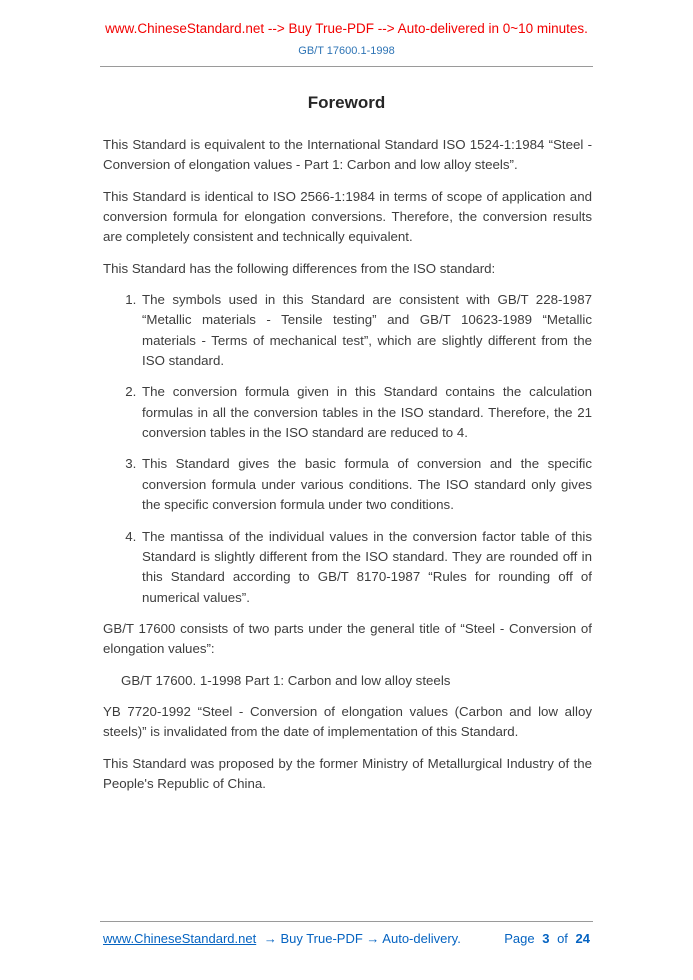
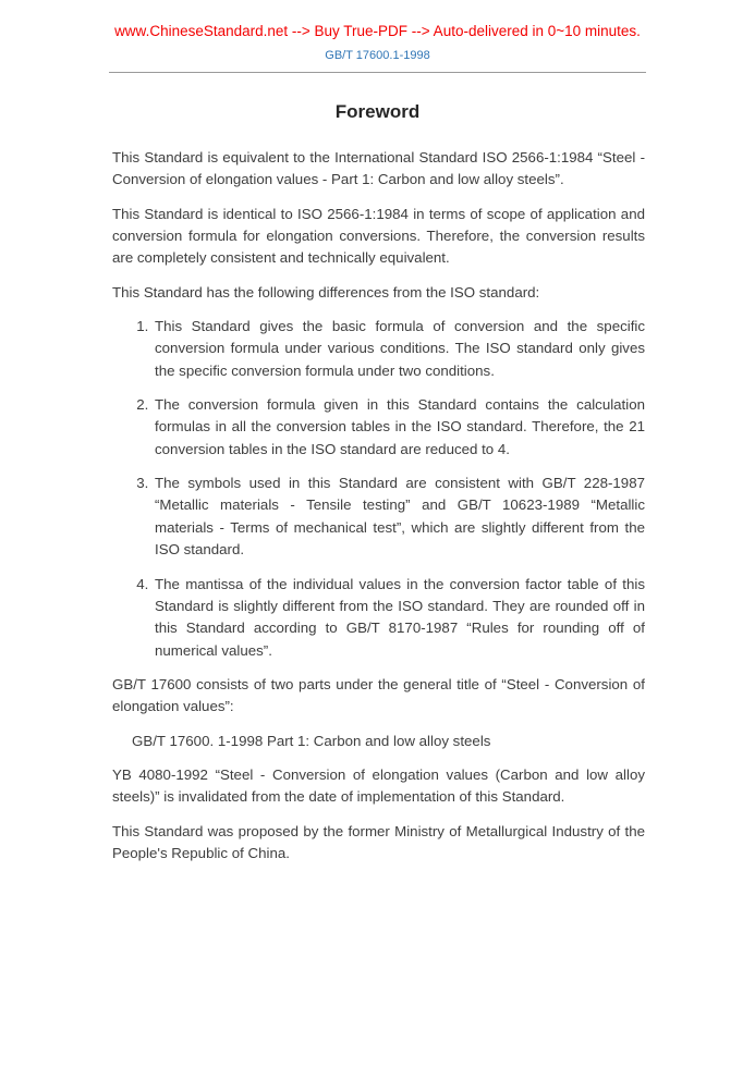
  www.ChineseStandard.net --> Buy True-PDF --> Auto-delivered in 0~10 minutes.
  GB/T 17600.1-1998
  Foreword
- This Standard is equivalent to the International Standard ISO 1524-1:1984 “Steel - Conversion of elongation values - Part 1: Carbon and low alloy steels”.
+ This Standard is equivalent to the International Standard ISO 2566-1:1984 “Steel - Conversion of elongation values - Part 1: Carbon and low alloy steels”.
  This Standard is identical to ISO 2566-1:1984 in terms of scope of application and conversion formula for elongation conversions. Therefore, the conversion results are completely consistent and technically equivalent.
  This Standard has the following differences from the ISO standard:
- The symbols used in this Standard are consistent with GB/T 228-1987 “Metallic materials - Tensile testing” and GB/T 10623-1989 “Metallic materials - Terms of mechanical test”, which are slightly different from the ISO standard.
+ This Standard gives the basic formula of conversion and the specific conversion formula under various conditions. The ISO standard only gives the specific conversion formula under two conditions.
  The conversion formula given in this Standard contains the calculation formulas in all the conversion tables in the ISO standard. Therefore, the 21 conversion tables in the ISO standard are reduced to 4.
- This Standard gives the basic formula of conversion and the specific conversion formula under various conditions. The ISO standard only gives the specific conversion formula under two conditions.
+ The symbols used in this Standard are consistent with GB/T 228-1987 “Metallic materials - Tensile testing” and GB/T 10623-1989 “Metallic materials - Terms of mechanical test”, which are slightly different from the ISO standard.
  The mantissa of the individual values in the conversion factor table of this Standard is slightly different from the ISO standard. They are rounded off in this Standard according to GB/T 8170-1987 “Rules for rounding off of numerical values”.
  GB/T 17600 consists of two parts under the general title of “Steel - Conversion of elongation values”:
  GB/T 17600. 1-1998 Part 1: Carbon and low alloy steels
- YB 7720-1992 “Steel - Conversion of elongation values (Carbon and low alloy steels)” is invalidated from the date of implementation of this Standard.
+ YB 4080-1992 “Steel - Conversion of elongation values (Carbon and low alloy steels)” is invalidated from the date of implementation of this Standard.
  This Standard was proposed by the former Ministry of Metallurgical Industry of the People's Republic of China.
- www.ChineseStandard.net → Buy True-PDF → Auto-delivery.
- Page 3 of 24
